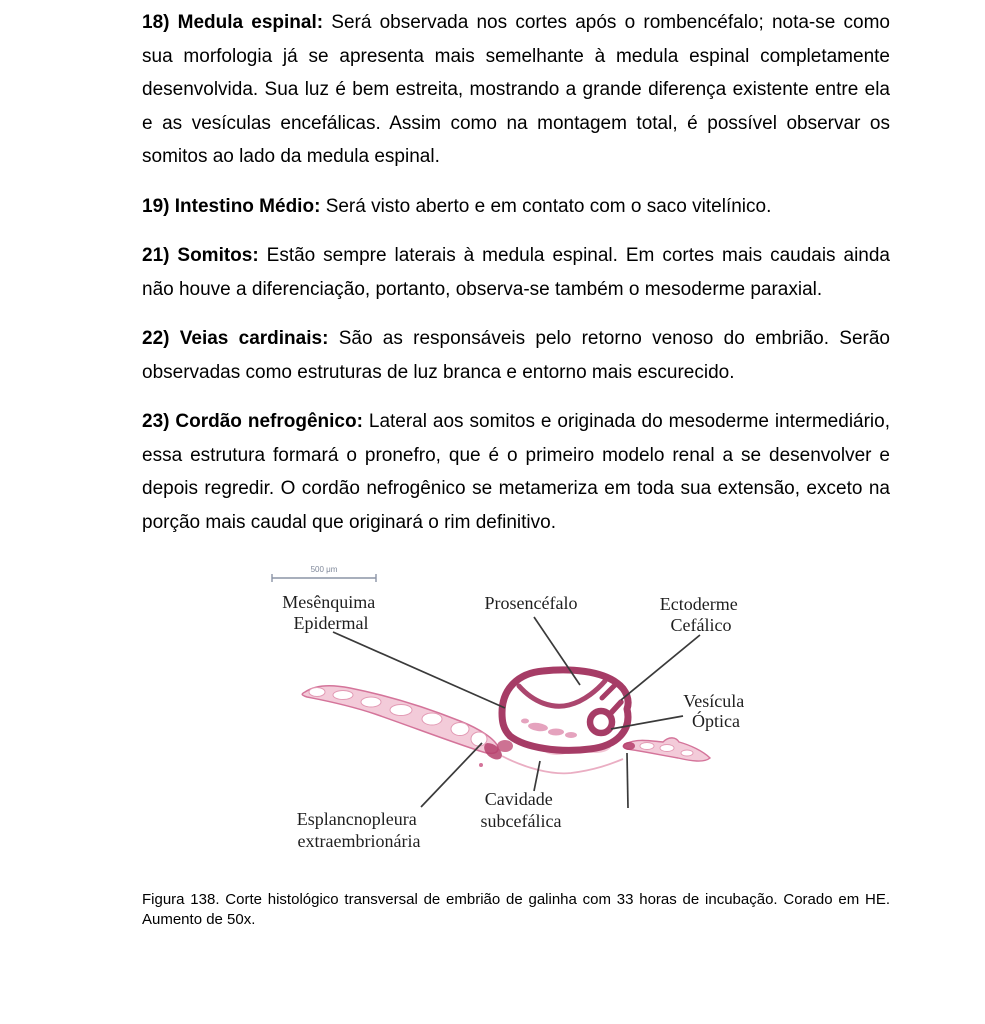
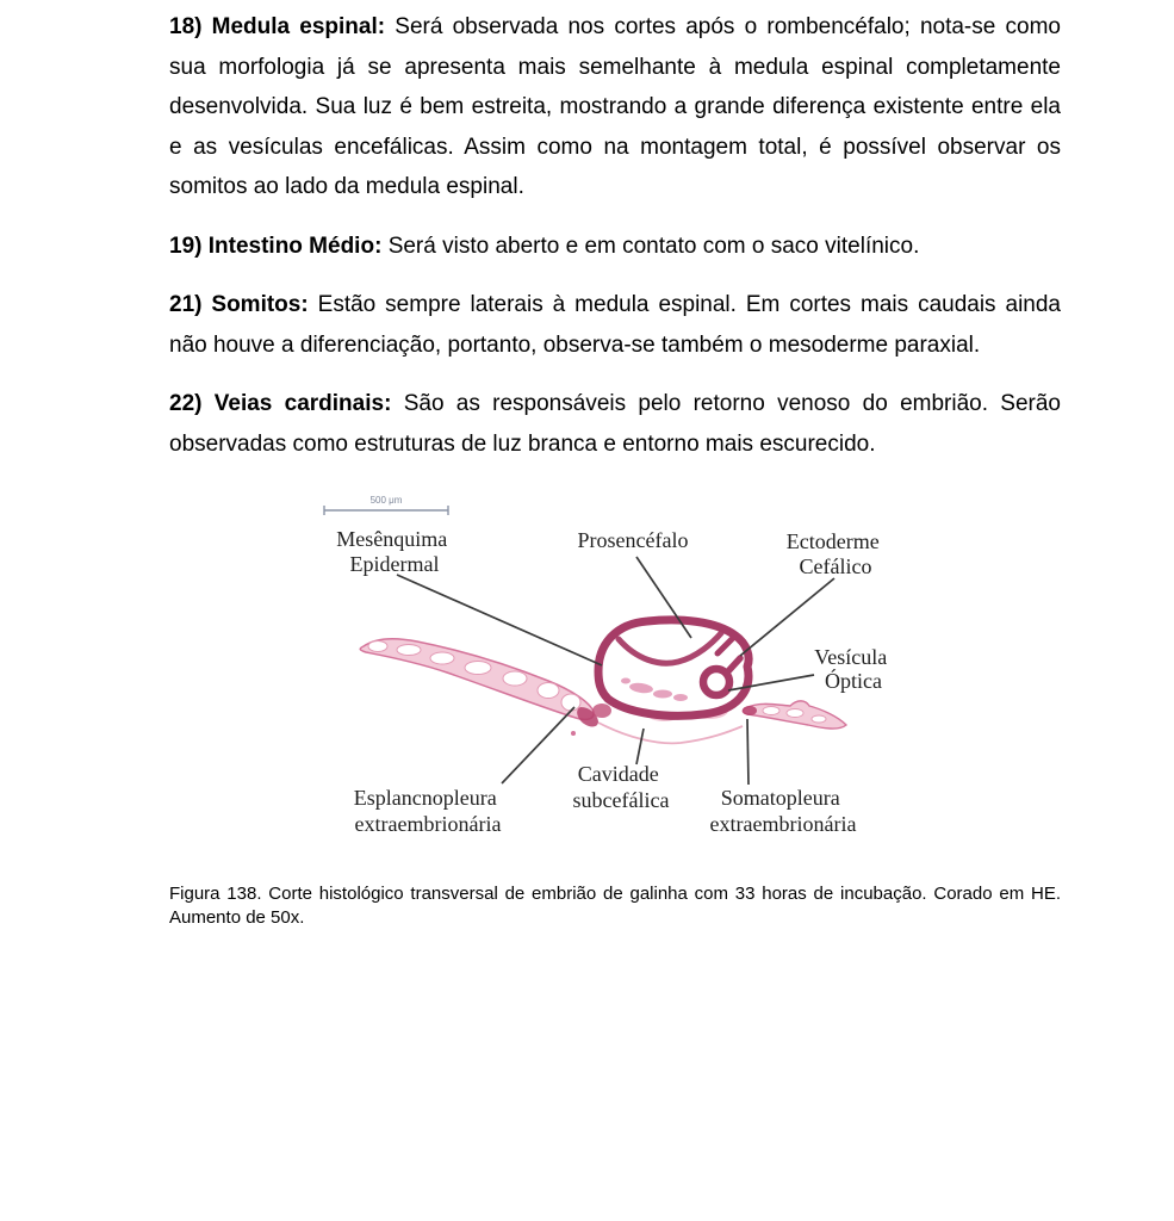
  18) Medula espinal: Será observada nos cortes após o rombencéfalo; nota-se como sua morfologia já se apresenta mais semelhante à medula espinal completamente desenvolvida. Sua luz é bem estreita, mostrando a grande diferença existente entre ela e as vesículas encefálicas. Assim como na montagem total, é possível observar os somitos ao lado da medula espinal.
  19) Intestino Médio: Será visto aberto e em contato com o saco vitelínico.
  21) Somitos: Estão sempre laterais à medula espinal. Em cortes mais caudais ainda não houve a diferenciação, portanto, observa-se também o mesoderme paraxial.
  22) Veias cardinais: São as responsáveis pelo retorno venoso do embrião. Serão observadas como estruturas de luz branca e entorno mais escurecido.
- 23) Cordão nefrogênico: Lateral aos somitos e originada do mesoderme intermediário, essa estrutura formará o pronefro, que é o primeiro modelo renal a se desenvolver e depois regredir. O cordão nefrogênico se metameriza em toda sua extensão, exceto na porção mais caudal que originará o rim definitivo.
  500 μm
  Mesênquima Epidermal
  Prosencéfalo
  Ectoderme Cefálico
  Vesícula Óptica
  Esplancnopleura extraembrionária
  Cavidade subcefálica
+ Somatopleura extraembrionária
  Figura 138. Corte histológico transversal de embrião de galinha com 33 horas de incubação. Corado em HE. Aumento de 50x.
